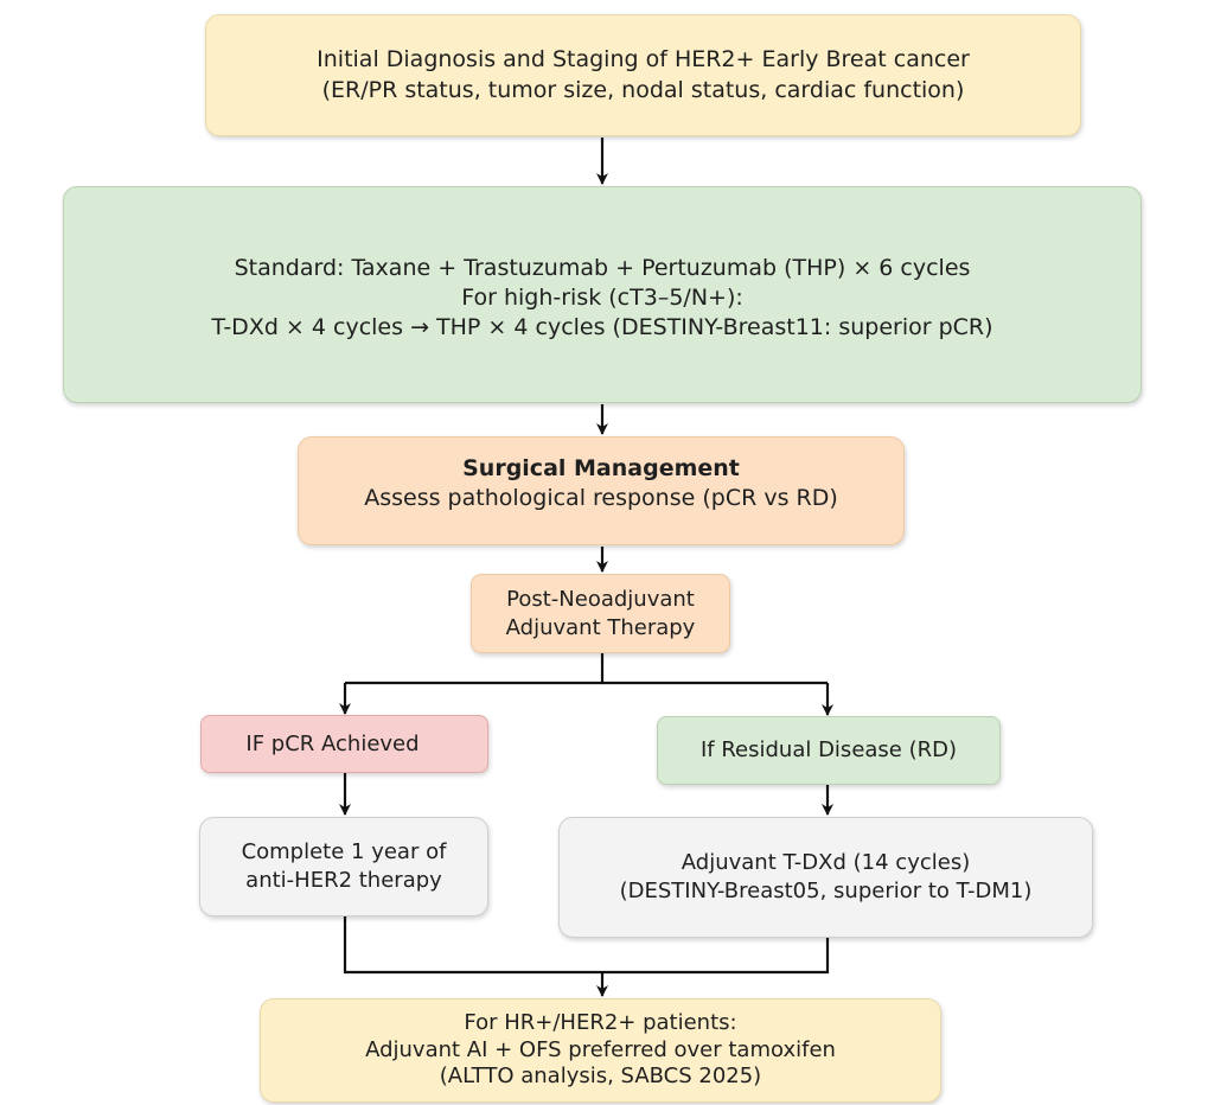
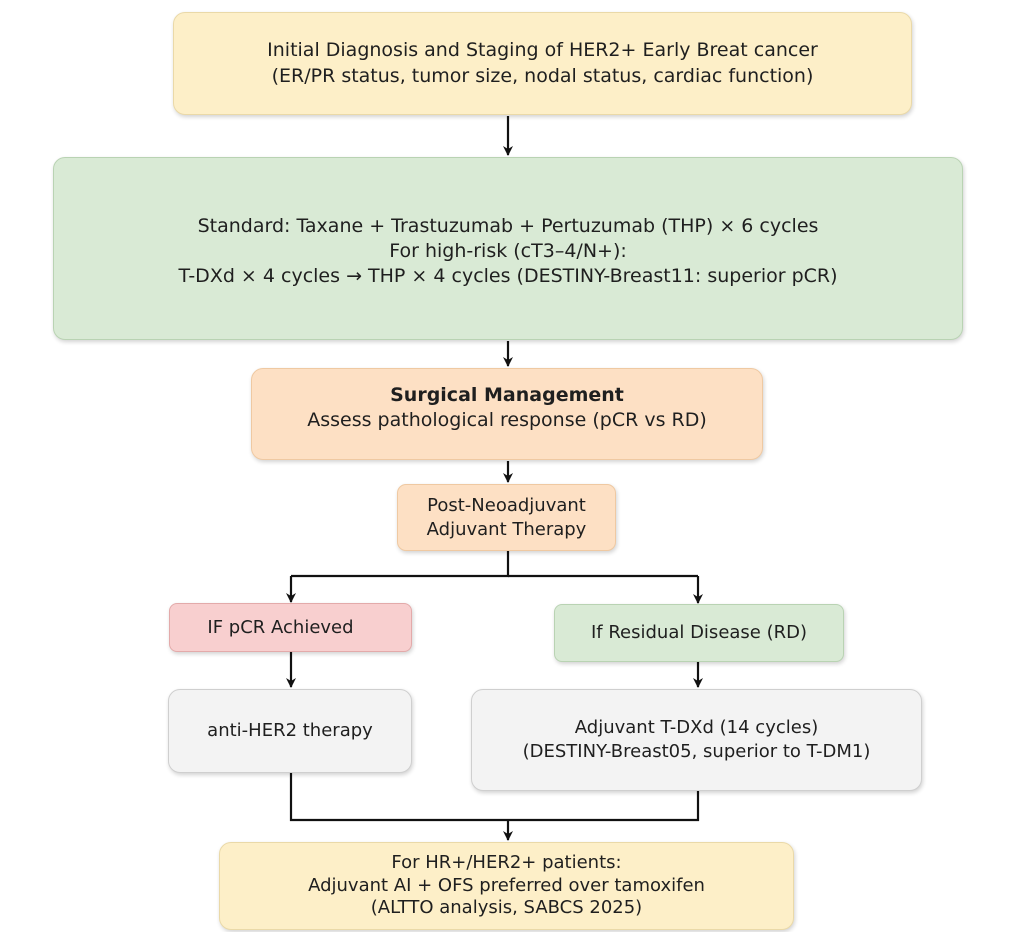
  Initial Diagnosis and Staging of HER2+ Early Breat cancer
  (ER/PR status, tumor size, nodal status, cardiac function)
  Standard: Taxane + Trastuzumab + Pertuzumab (THP) × 6 cycles
- For high-risk (cT3–5/N+):
+ For high-risk (cT3–4/N+):
  T-DXd × 4 cycles → THP × 4 cycles (DESTINY-Breast11: superior pCR)
  Surgical Management
  Assess pathological response (pCR vs RD)
  Post-Neoadjuvant
  Adjuvant Therapy
  IF pCR Achieved
  If Residual Disease (RD)
- Complete 1 year of
  anti-HER2 therapy
  Adjuvant T-DXd (14 cycles)
  (DESTINY-Breast05, superior to T-DM1)
  For HR+/HER2+ patients:
  Adjuvant AI + OFS preferred over tamoxifen
  (ALTTO analysis, SABCS 2025)
